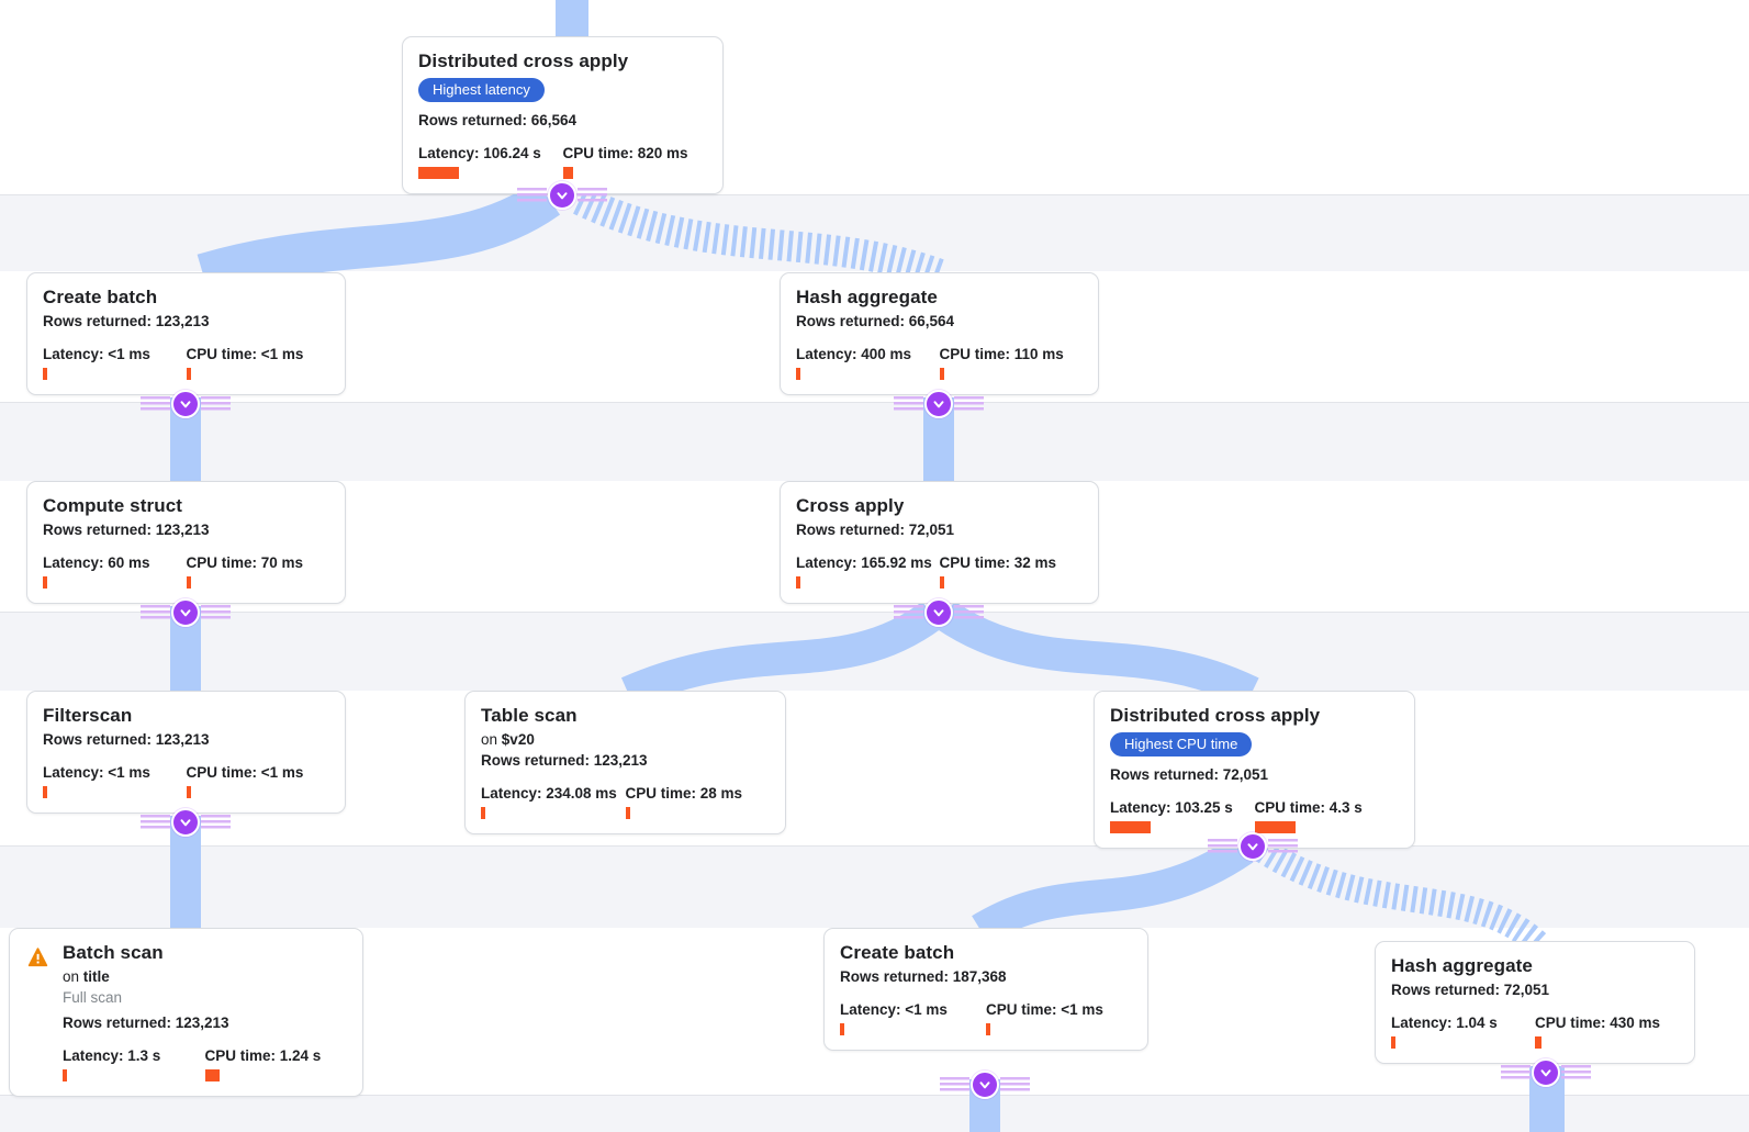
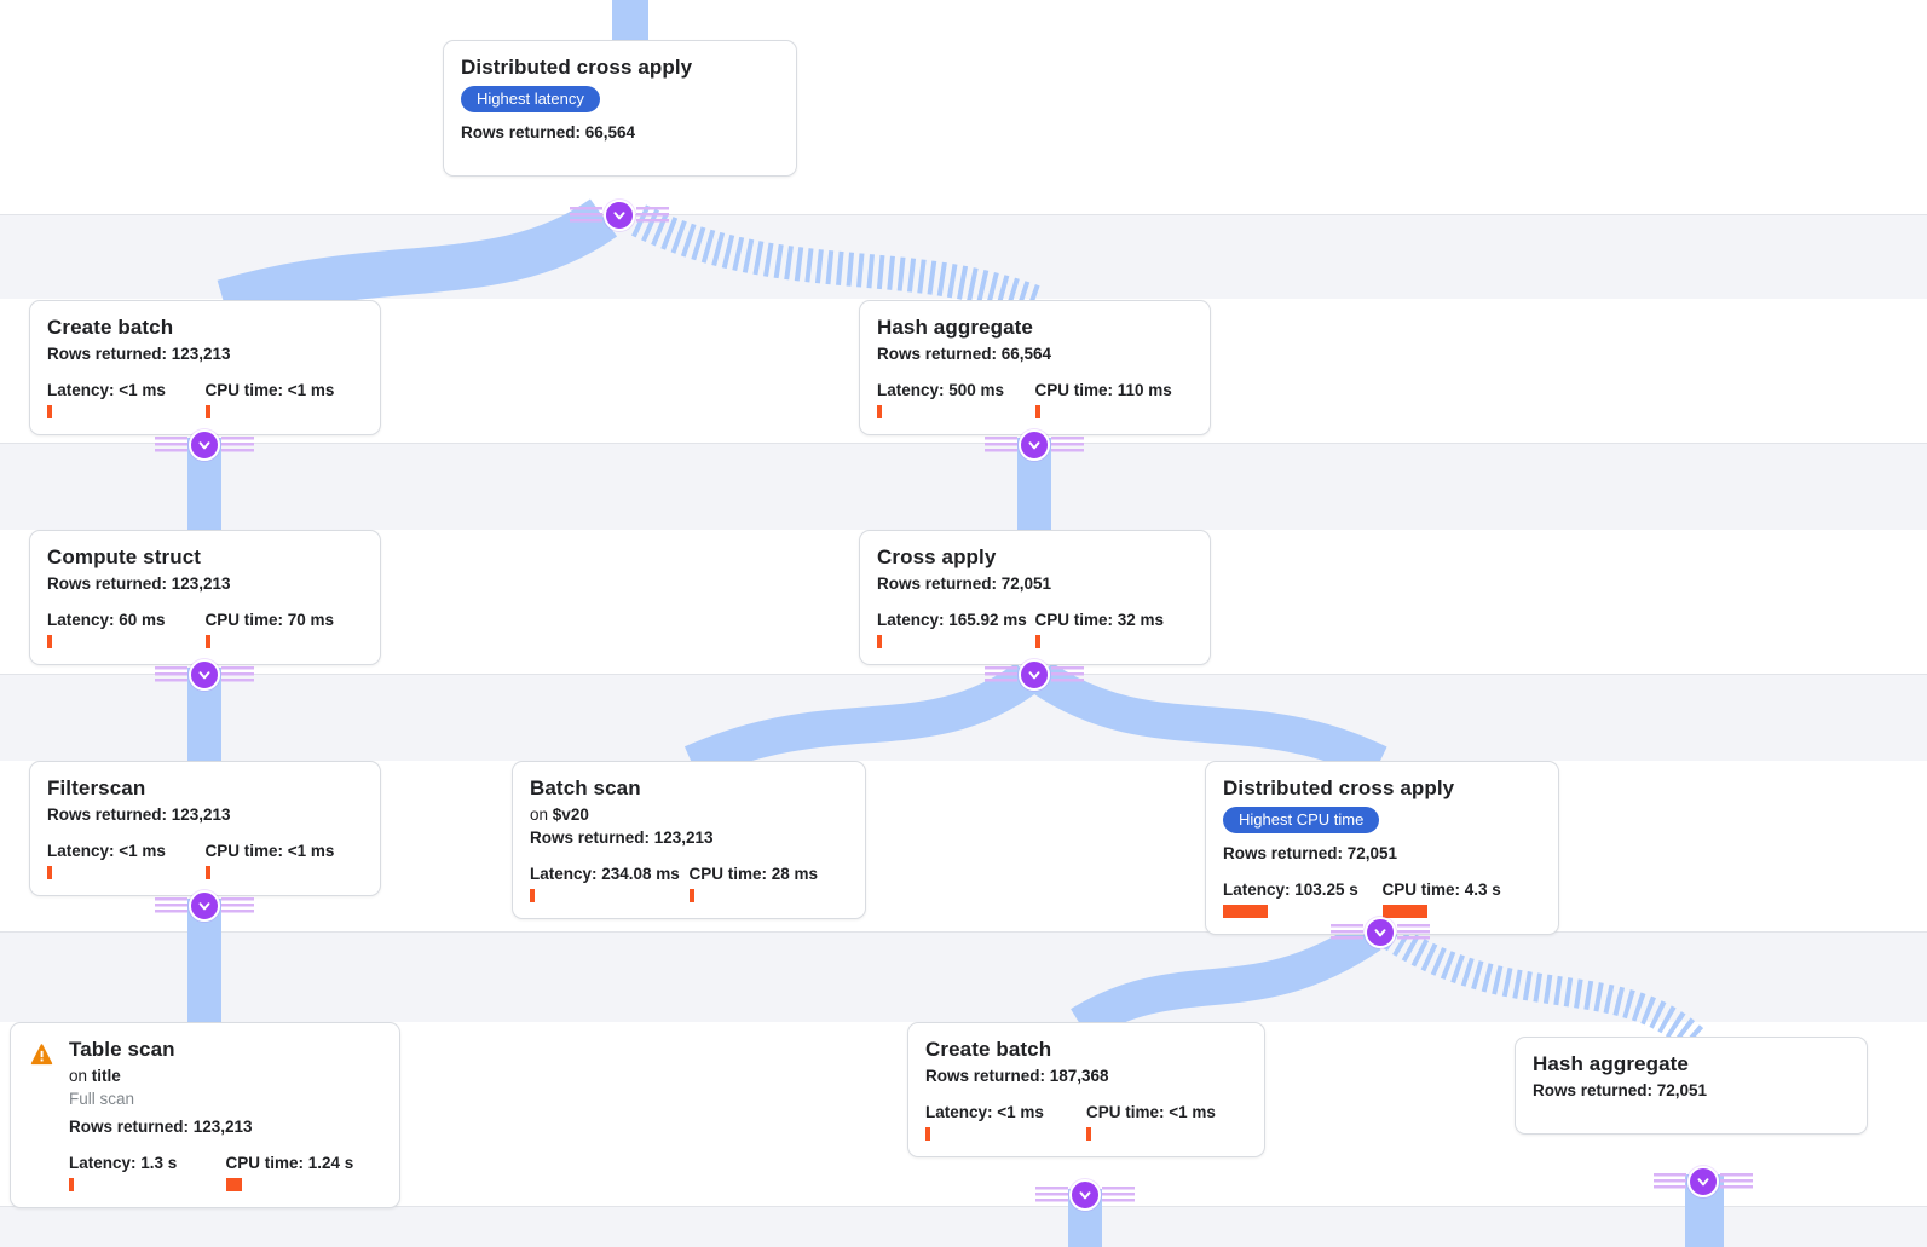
  Distributed cross apply
  Highest latency
  Rows returned: 66,564
- Latency: 106.24 s
- CPU time: 820 ms
  Create batch
  Rows returned: 123,213
  Latency: <1 ms
  CPU time: <1 ms
  Hash aggregate
  Rows returned: 66,564
- Latency: 400 ms
+ Latency: 500 ms
  CPU time: 110 ms
  Compute struct
  Rows returned: 123,213
  Latency: 60 ms
  CPU time: 70 ms
  Cross apply
  Rows returned: 72,051
  Latency: 165.92 ms
  CPU time: 32 ms
  Filterscan
  Rows returned: 123,213
  Latency: <1 ms
  CPU time: <1 ms
- Table scan
+ Batch scan
  on $v20
  Rows returned: 123,213
  Latency: 234.08 ms
  CPU time: 28 ms
  Distributed cross apply
  Highest CPU time
  Rows returned: 72,051
  Latency: 103.25 s
  CPU time: 4.3 s
- Batch scan
+ Table scan
  on title
  Full scan
  Rows returned: 123,213
  Latency: 1.3 s
  CPU time: 1.24 s
  Create batch
  Rows returned: 187,368
  Latency: <1 ms
  CPU time: <1 ms
  Hash aggregate
  Rows returned: 72,051
- Latency: 1.04 s
- CPU time: 430 ms
